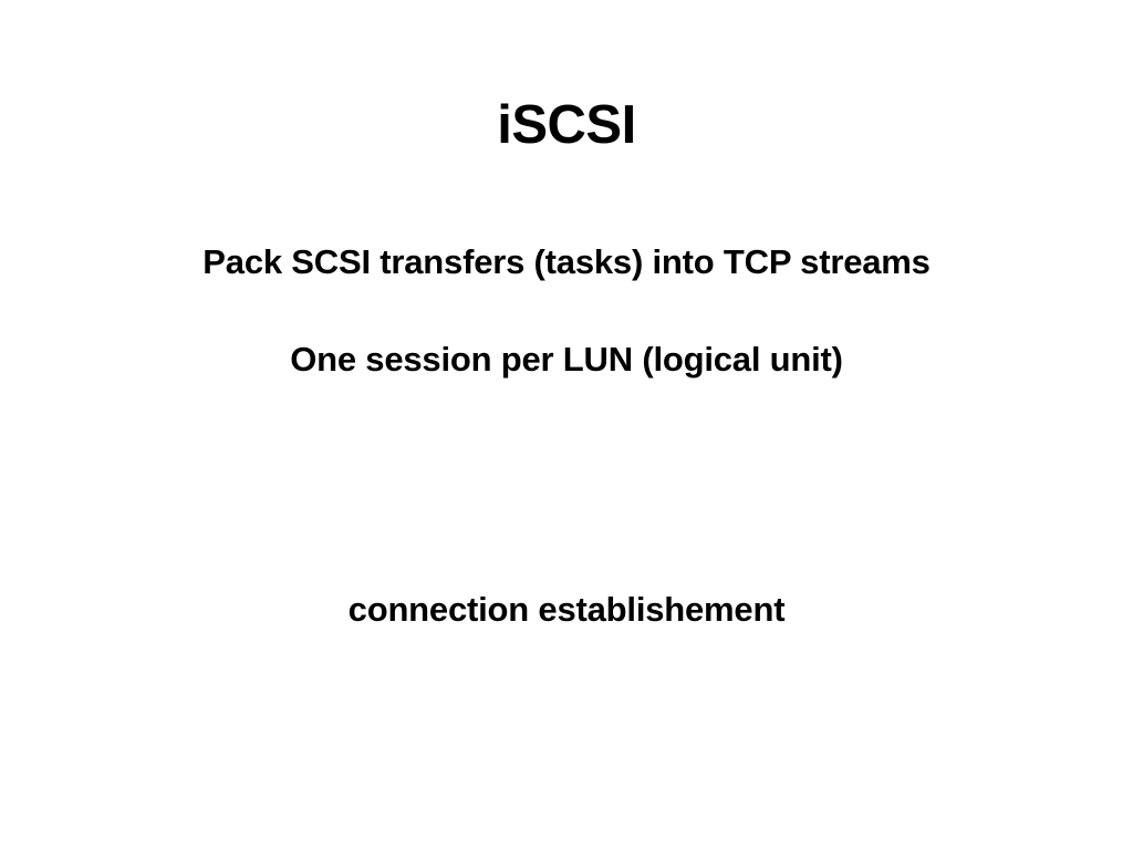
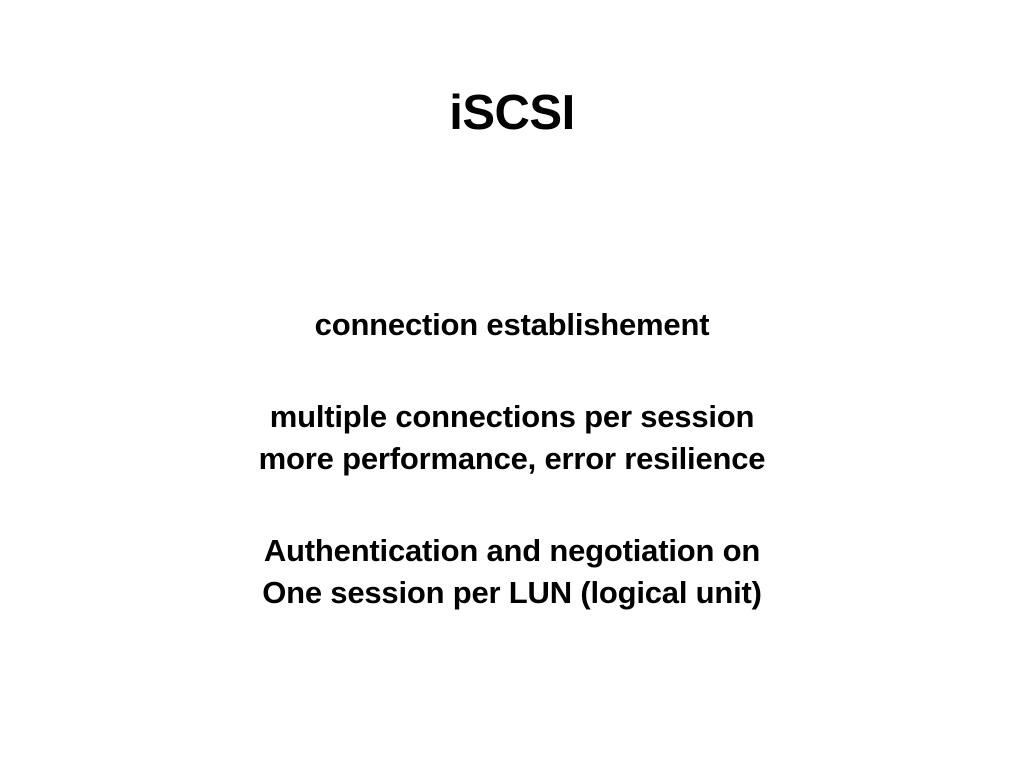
  iSCSI
- Pack SCSI transfers (tasks) into TCP streams
- One session per LUN (logical unit)
+ connection establishement
+ multiple connections per session
+ more performance, error resilience
+ Authentication and negotiation on
- connection establishement
+ One session per LUN (logical unit)
